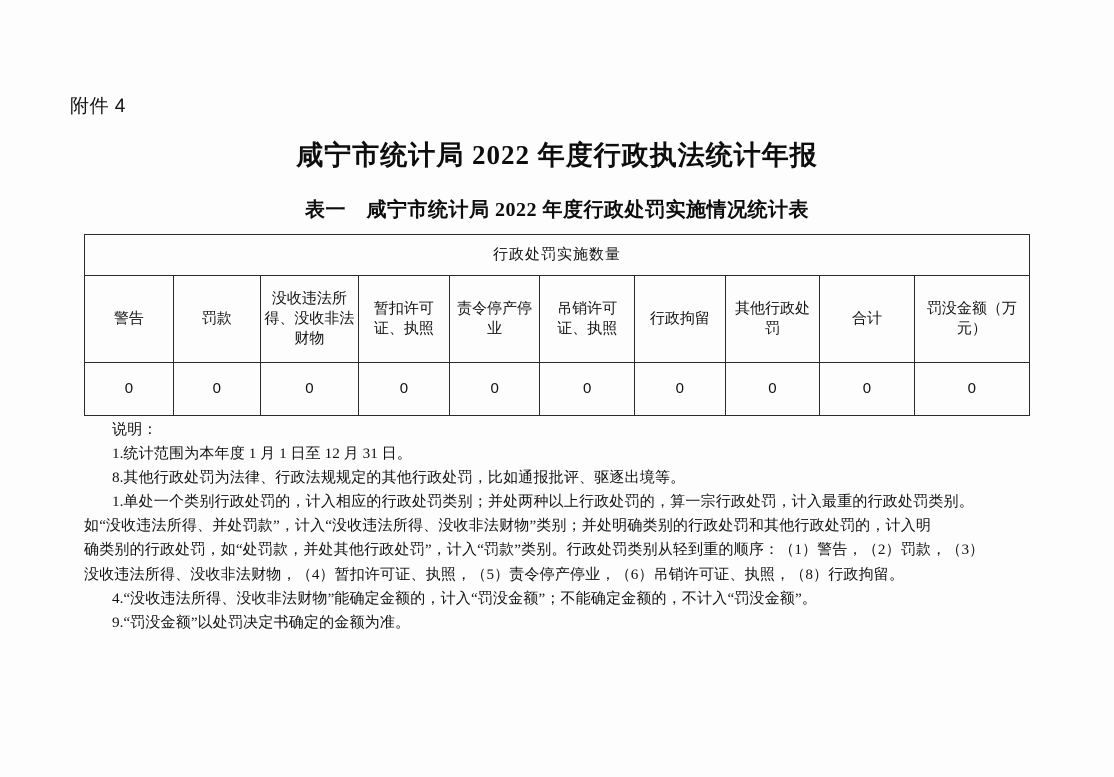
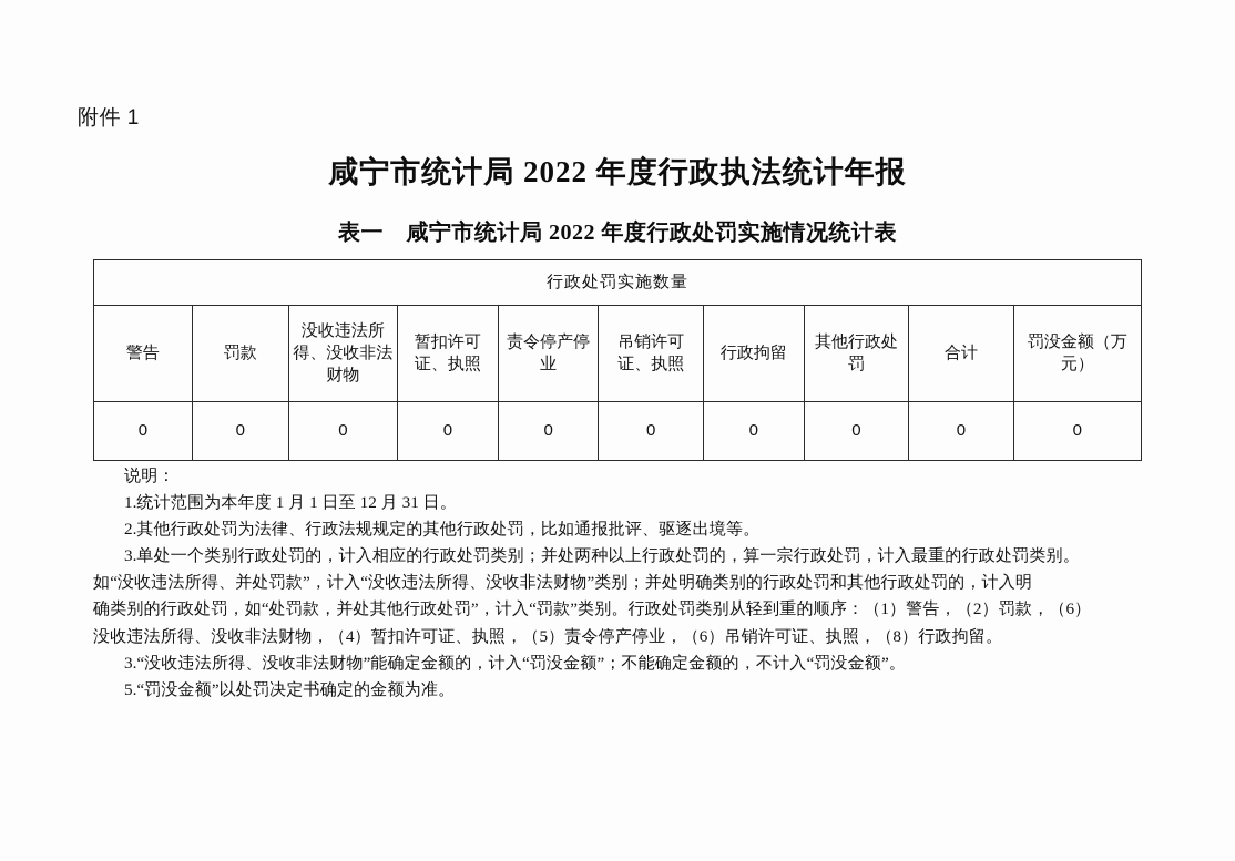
- 附件 4
+ 附件 1
  咸宁市统计局 2022 年度行政执法统计年报
  表一 咸宁市统计局 2022 年度行政处罚实施情况统计表
  行政处罚实施数量
  警告	罚款	没收违法所得、没收非法财物	暂扣许可证、执照	责令停产停业	吊销许可证、执照	行政拘留	其他行政处罚	合计	罚没金额（万元）
  0	0	0	0	0	0	0	0	0	0
  说明：
  1.统计范围为本年度 1 月 1 日至 12 月 31 日。
- 8.其他行政处罚为法律、行政法规规定的其他行政处罚，比如通报批评、驱逐出境等。
+ 2.其他行政处罚为法律、行政法规规定的其他行政处罚，比如通报批评、驱逐出境等。
- 1.单处一个类别行政处罚的，计入相应的行政处罚类别；并处两种以上行政处罚的，算一宗行政处罚，计入最重的行政处罚类别。
+ 3.单处一个类别行政处罚的，计入相应的行政处罚类别；并处两种以上行政处罚的，算一宗行政处罚，计入最重的行政处罚类别。
  如“没收违法所得、并处罚款”，计入“没收违法所得、没收非法财物”类别；并处明确类别的行政处罚和其他行政处罚的，计入明
- 确类别的行政处罚，如“处罚款，并处其他行政处罚”，计入“罚款”类别。行政处罚类别从轻到重的顺序：（1）警告，（2）罚款，（3）
+ 确类别的行政处罚，如“处罚款，并处其他行政处罚”，计入“罚款”类别。行政处罚类别从轻到重的顺序：（1）警告，（2）罚款，（6）
  没收违法所得、没收非法财物，（4）暂扣许可证、执照，（5）责令停产停业，（6）吊销许可证、执照，（8）行政拘留。
- 4.“没收违法所得、没收非法财物”能确定金额的，计入“罚没金额”；不能确定金额的，不计入“罚没金额”。
+ 3.“没收违法所得、没收非法财物”能确定金额的，计入“罚没金额”；不能确定金额的，不计入“罚没金额”。
- 9.“罚没金额”以处罚决定书确定的金额为准。
+ 5.“罚没金额”以处罚决定书确定的金额为准。
